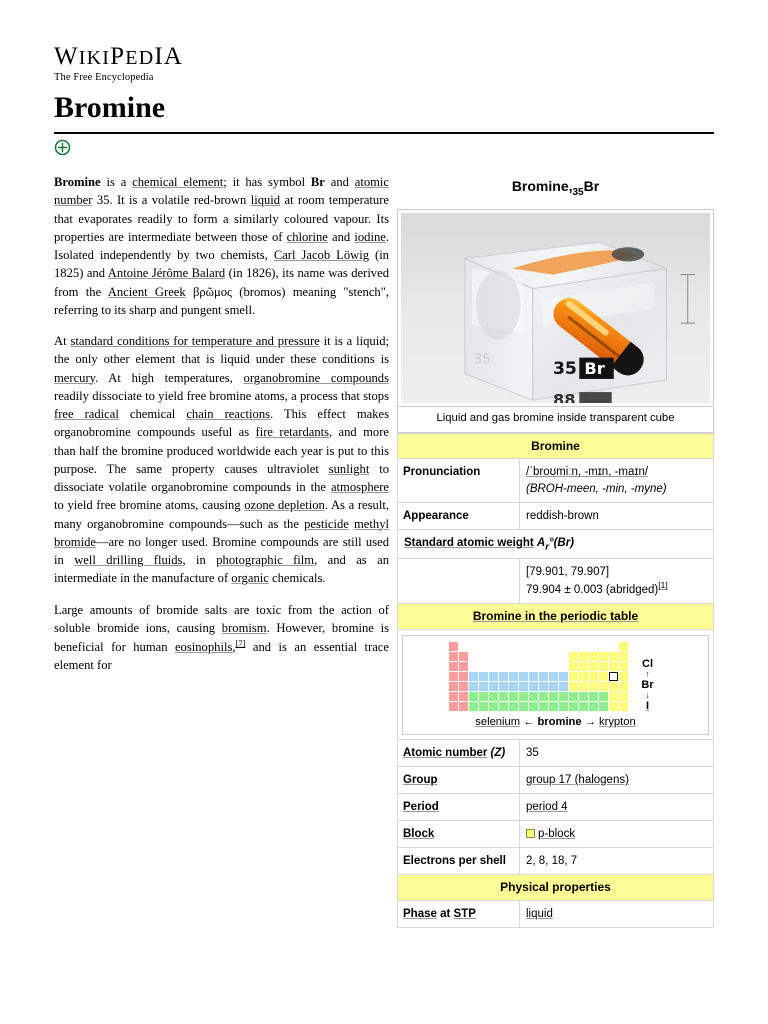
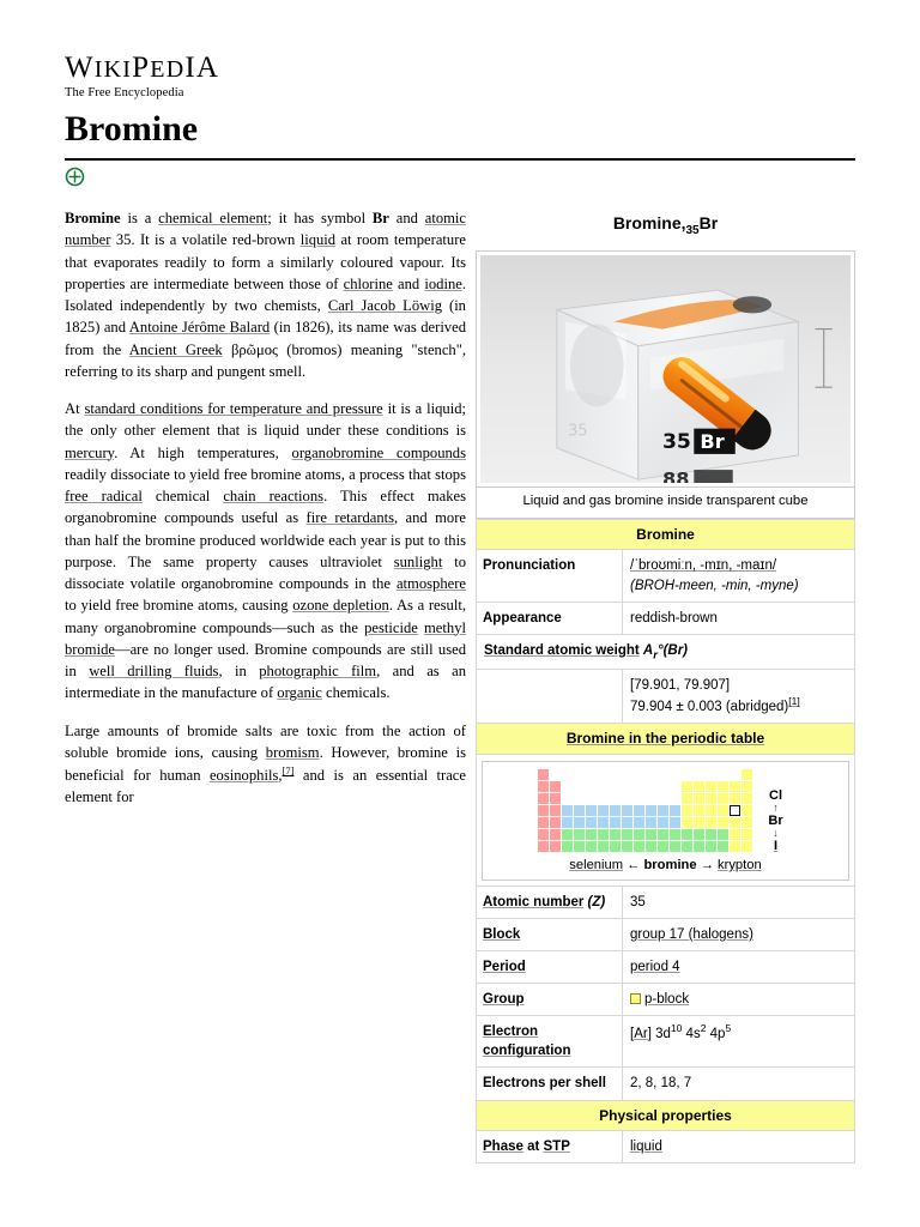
  WIKIPEDIA
  The Free Encyclopedia
  Bromine
  Bromine is a chemical element; it has symbol Br and atomic number 35. It is a volatile red-brown liquid at room temperature that evaporates readily to form a similarly coloured vapour. Its properties are intermediate between those of chlorine and iodine. Isolated independently by two chemists, Carl Jacob Löwig (in 1825) and Antoine Jérôme Balard (in 1826), its name was derived from the Ancient Greek βρῶμος (bromos) meaning "stench", referring to its sharp and pungent smell.
  At standard conditions for temperature and pressure it is a liquid; the only other element that is liquid under these conditions is mercury. At high temperatures, organobromine compounds readily dissociate to yield free bromine atoms, a process that stops free radical chemical chain reactions. This effect makes organobromine compounds useful as fire retardants, and more than half the bromine produced worldwide each year is put to this purpose. The same property causes ultraviolet sunlight to dissociate volatile organobromine compounds in the atmosphere to yield free bromine atoms, causing ozone depletion. As a result, many organobromine compounds—such as the pesticide methyl bromide—are no longer used. Bromine compounds are still used in well drilling fluids, in photographic film, and as an intermediate in the manufacture of organic chemicals.
  Large amounts of bromide salts are toxic from the action of soluble bromide ions, causing bromism. However, bromine is beneficial for human eosinophils,[7] and is an essential trace element for
  Bromine,35Br
  35
  Br
  88
  35
  Liquid and gas bromine inside transparent cube
  Bromine
  Pronunciation	/ˈbroʊmiːn, -mɪn, -maɪn/ (BROH-meen, -min, -myne)
  Appearance	reddish-brown
  Standard atomic weight Ar°(Br)
  	[79.901, 79.907] 79.904 ± 0.003 (abridged)[1]
  Bromine in the periodic table
  Cl ↑ Br ↓ I selenium ← bromine → krypton
  Atomic number (Z)	35
- Group	group 17 (halogens)
+ Block	group 17 (halogens)
  Period	period 4
- Block	p-block
+ Group	p-block
+ Electron configuration	[Ar] 3d10 4s2 4p5
  Electrons per shell	2, 8, 18, 7
  Physical properties
  Phase at STP	liquid
